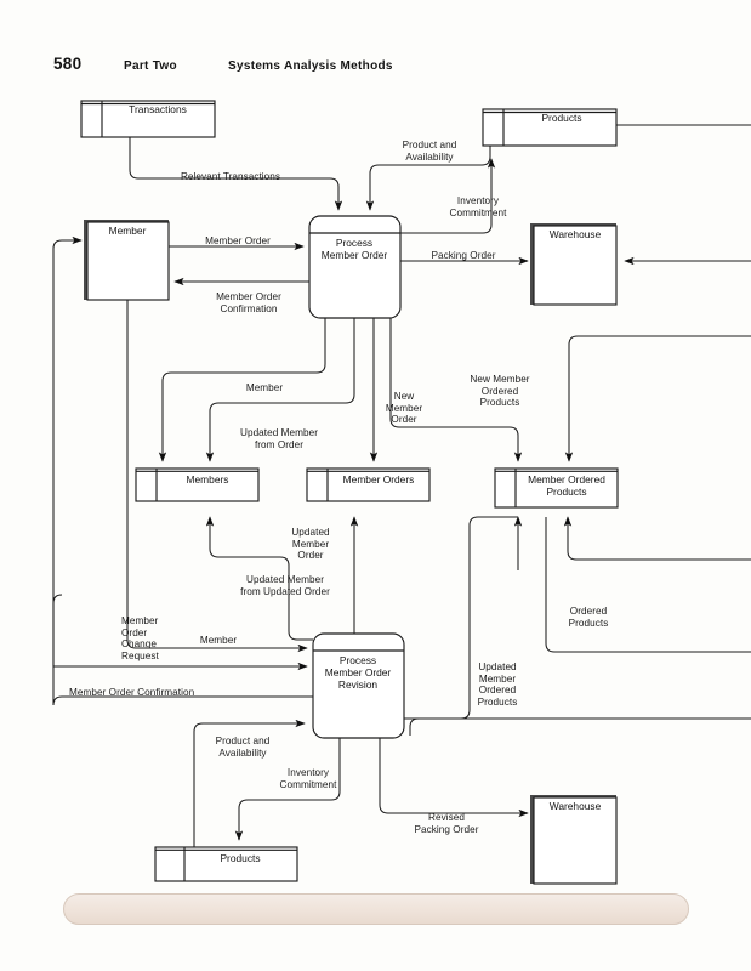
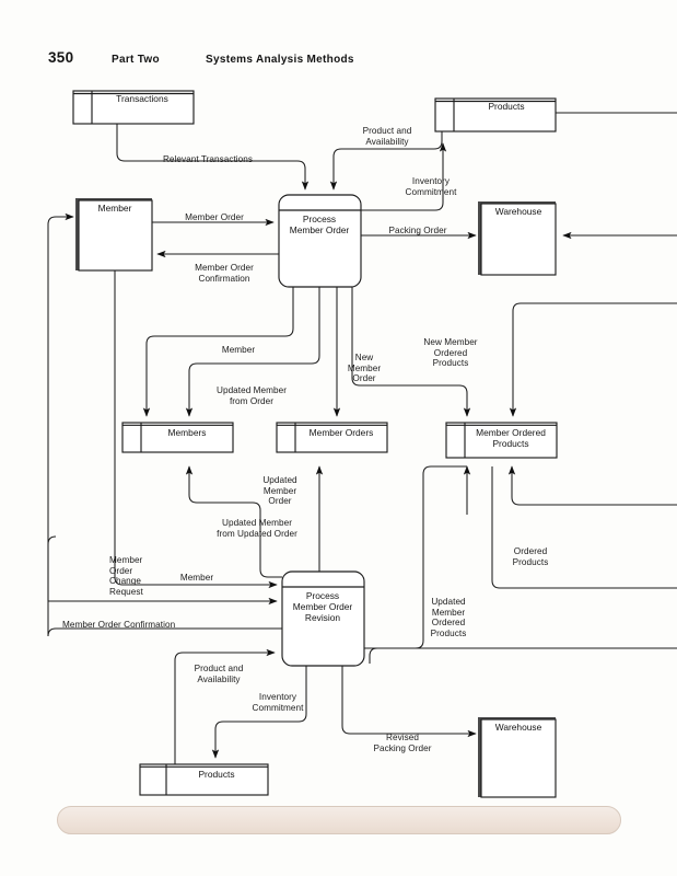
- 580
+ 350
  Part Two
  Systems Analysis Methods
  Transactions
  Products
  Member
  Process
  Member Order
  Warehouse
  Members
  Member Orders
  Member Ordered
  Products
  Process
  Member Order
  Revision
  Products
  Warehouse
  Relevant Transactions
  Product and
  Availability
  Inventory
  Commitment
  Member Order
  Member Order
  Confirmation
  Packing Order
  Member
  Updated Member
  from Order
  New
  Member
  Order
  New Member
  Ordered
  Products
  Updated
  Member
  Order
  Updated Member
  from Updated Order
  Member
  Order
  Change
  Request
  Member
  Member Order Confirmation
  Ordered
  Products
  Updated
  Member
  Ordered
  Products
  Product and
  Availability
  Inventory
  Commitment
  Revised
  Packing Order
